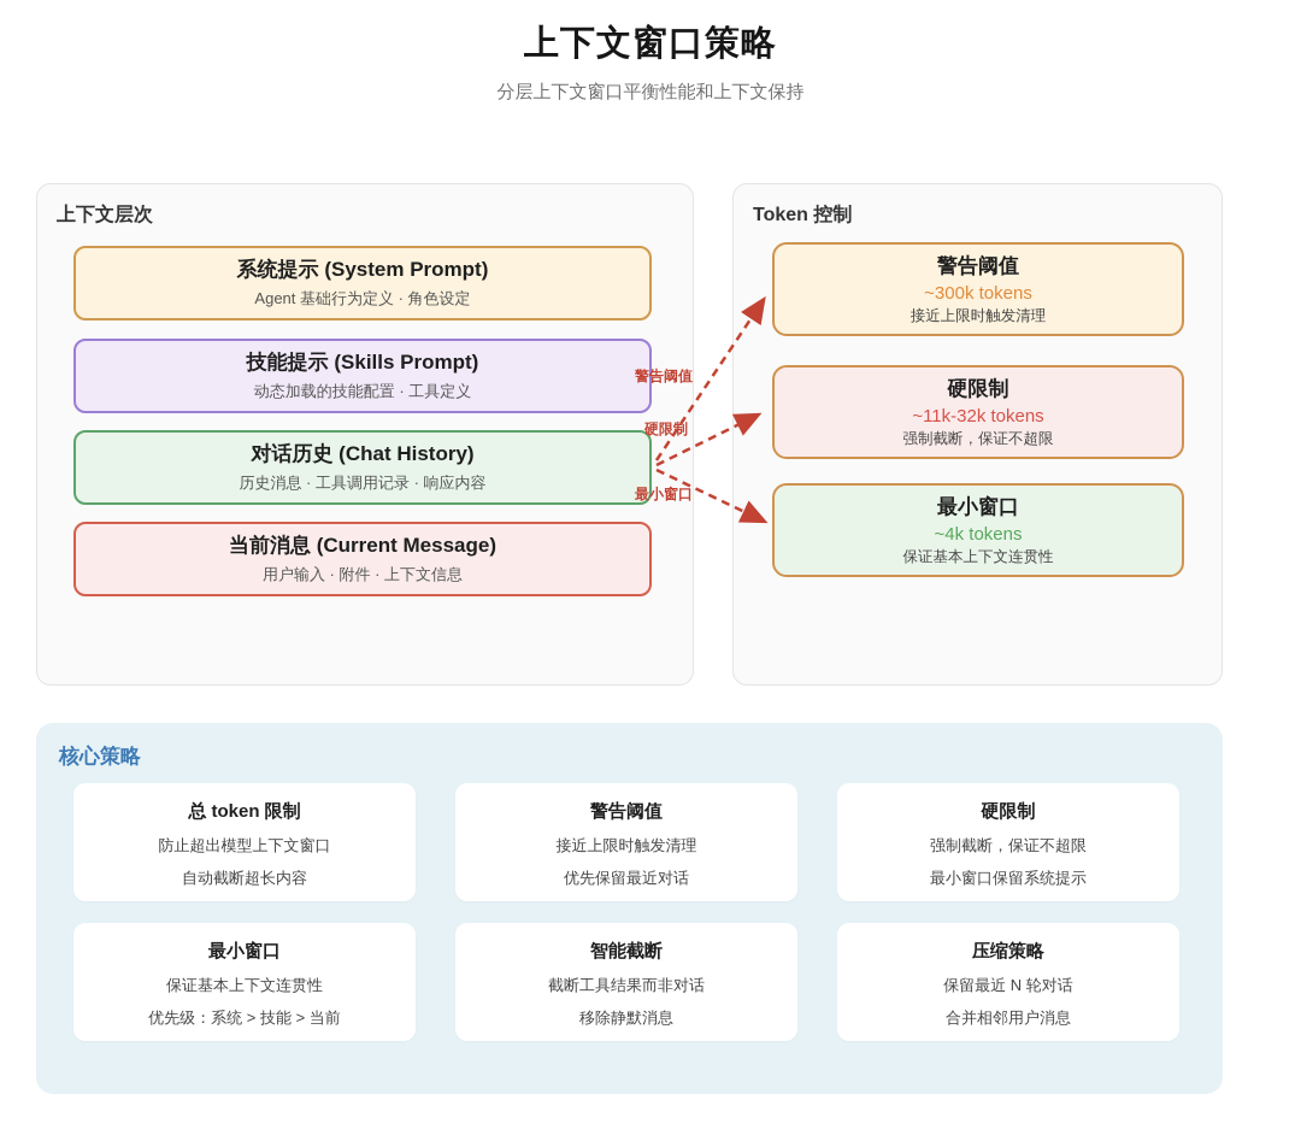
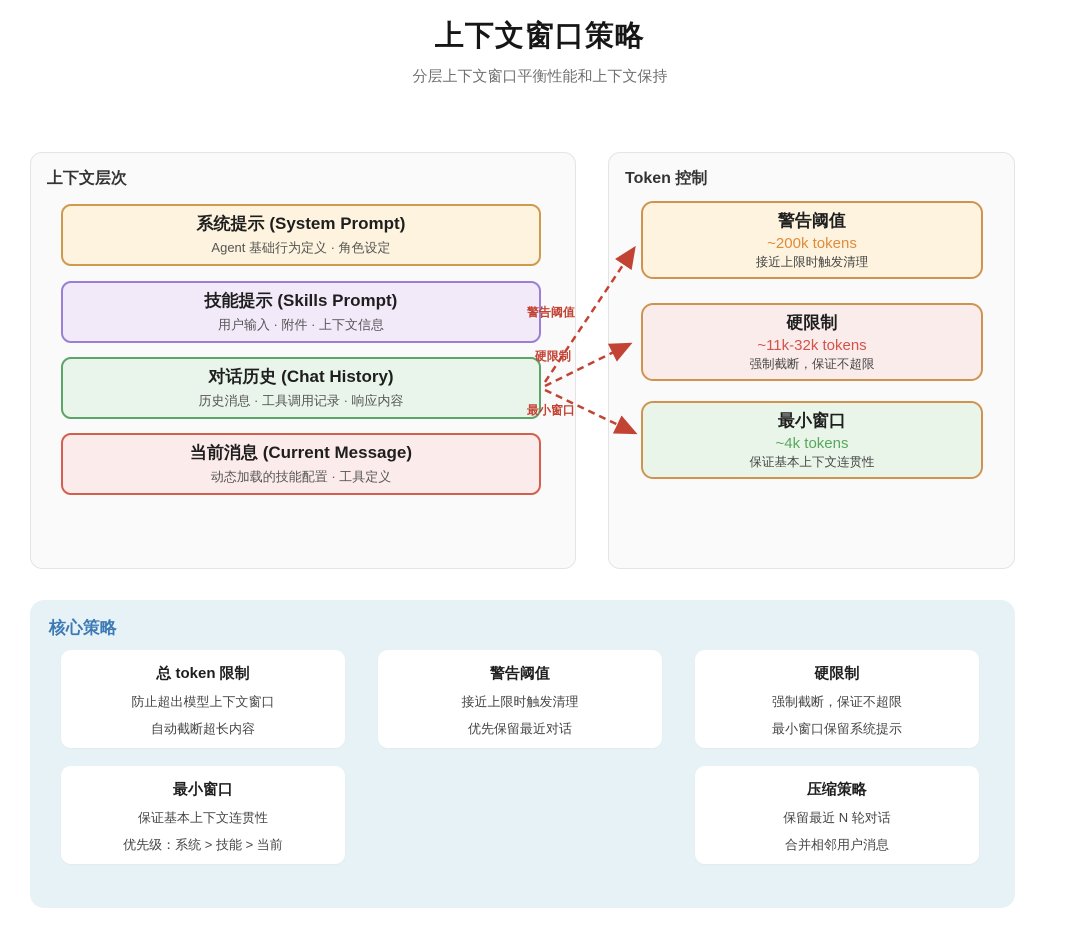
  上下文窗口策略
  分层上下文窗口平衡性能和上下文保持
  上下文层次
  系统提示 (System Prompt)
  Agent 基础行为定义 · 角色设定
  技能提示 (Skills Prompt)
- 动态加载的技能配置 · 工具定义
+ 用户输入 · 附件 · 上下文信息
  对话历史 (Chat History)
  历史消息 · 工具调用记录 · 响应内容
  当前消息 (Current Message)
- 用户输入 · 附件 · 上下文信息
+ 动态加载的技能配置 · 工具定义
  Token 控制
  警告阈值
- ~300k tokens
+ ~200k tokens
  接近上限时触发清理
  硬限制
  ~11k-32k tokens
  强制截断，保证不超限
  最小窗口
  ~4k tokens
  保证基本上下文连贯性
  警告阈值
  硬限制
  最小窗口
  核心策略
  总 token 限制
  防止超出模型上下文窗口
  自动截断超长内容
  警告阈值
  接近上限时触发清理
  优先保留最近对话
  硬限制
  强制截断，保证不超限
  最小窗口保留系统提示
  最小窗口
  保证基本上下文连贯性
  优先级：系统 > 技能 > 当前
- 智能截断
- 截断工具结果而非对话
- 移除静默消息
  压缩策略
  保留最近 N 轮对话
  合并相邻用户消息
